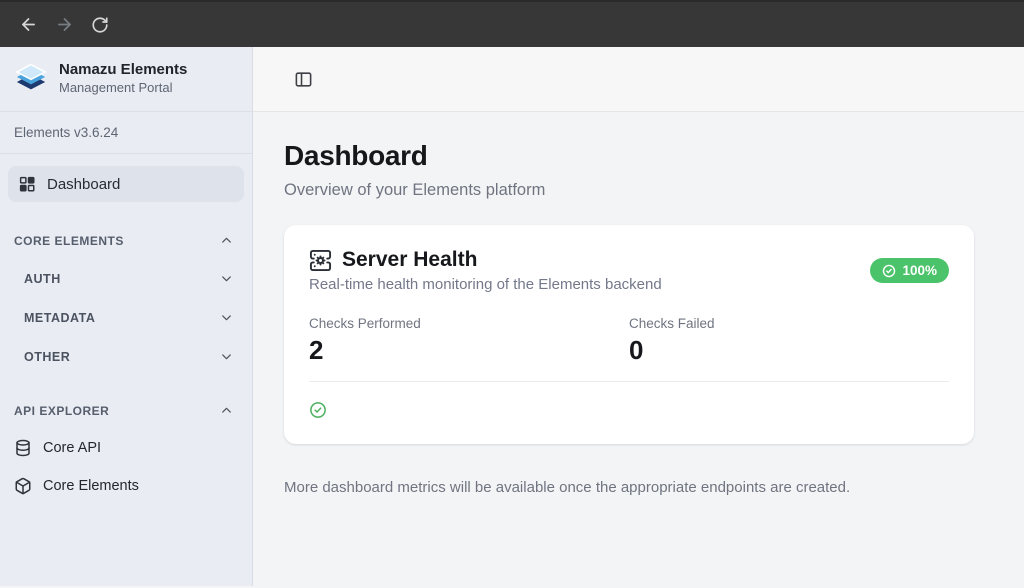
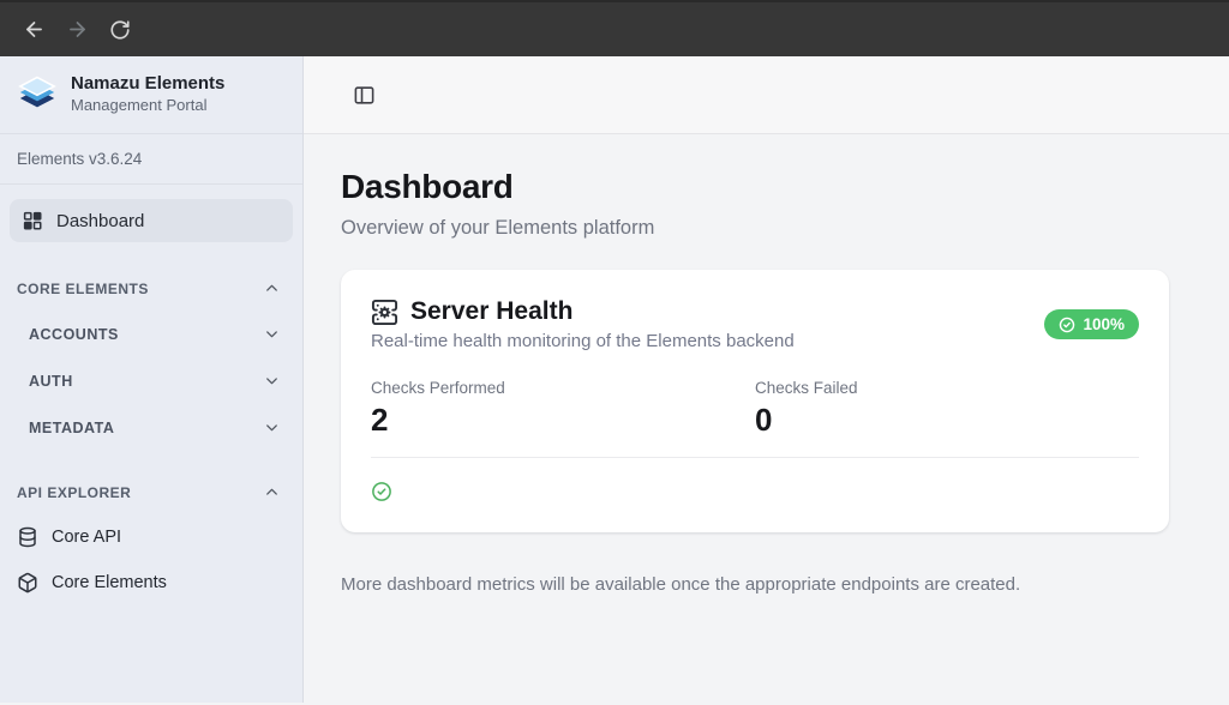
  Namazu Elements
  Management Portal
  Elements v3.6.24
  Dashboard
  CORE ELEMENTS
+ ACCOUNTS
  AUTH
  METADATA
- OTHER
  API EXPLORER
  Core API
  Core Elements
  Dashboard
  Overview of your Elements platform
  Server Health
  Real-time health monitoring of the Elements backend
  100%
  Checks Performed
  2
  Checks Failed
  0
  More dashboard metrics will be available once the appropriate endpoints are created.
